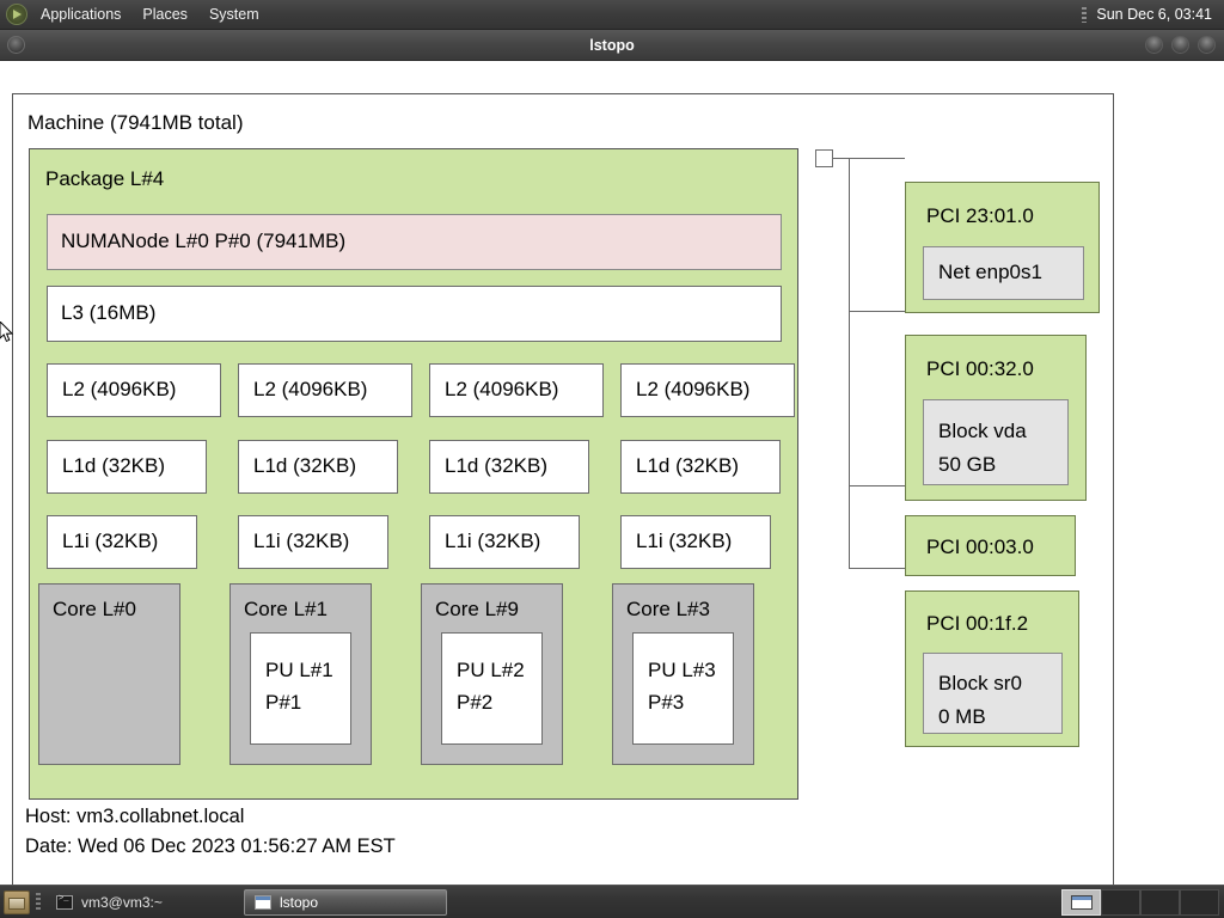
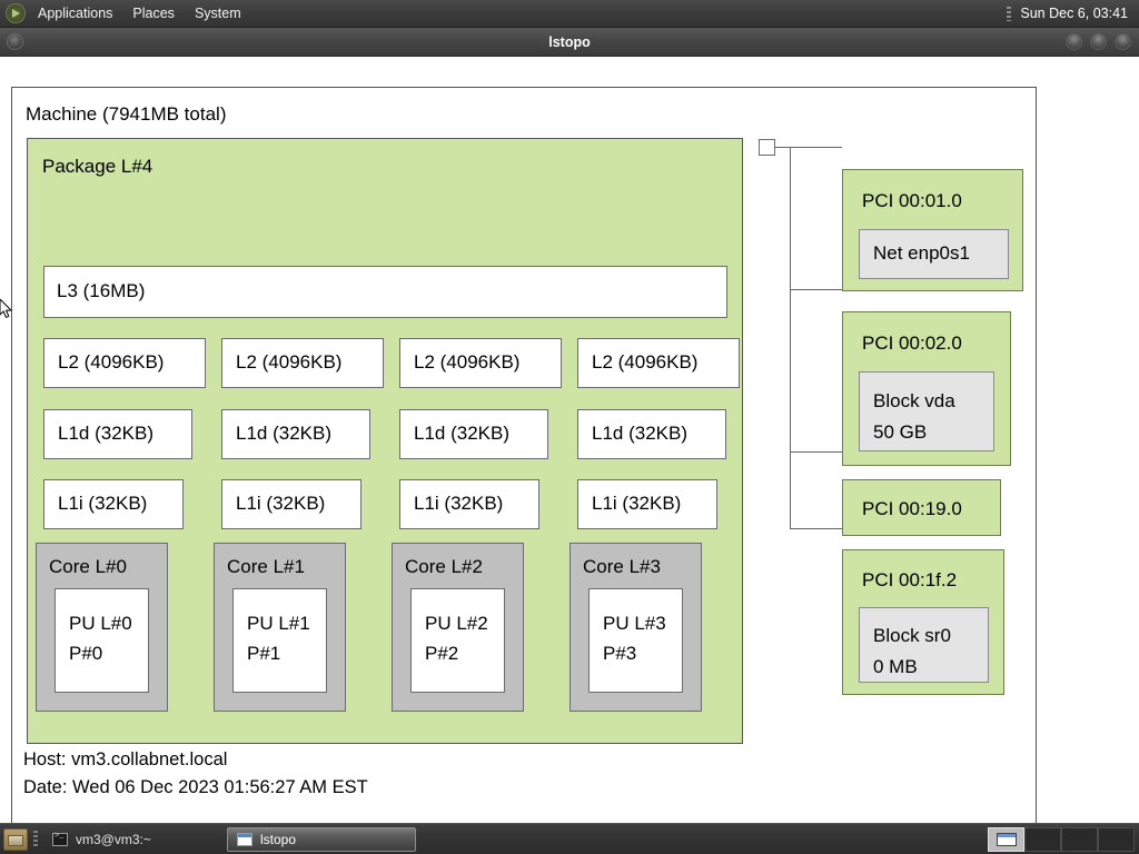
  Applications
  Places
  System
  Sun Dec 6, 03:41
  lstopo
  Machine (7941MB total)
  Package L#4
- NUMANode L#0 P#0 (7941MB)
  L3 (16MB)
  L2 (4096KB)
  L2 (4096KB)
  L2 (4096KB)
  L2 (4096KB)
  L1d (32KB)
  L1d (32KB)
  L1d (32KB)
  L1d (32KB)
  L1i (32KB)
  L1i (32KB)
  L1i (32KB)
  L1i (32KB)
  Core L#0
+ PU L#0
+ P#0
  Core L#1
  PU L#1
  P#1
- Core L#9
+ Core L#2
  PU L#2
  P#2
  Core L#3
  PU L#3
  P#3
- PCI 23:01.0
+ PCI 00:01.0
  Net enp0s1
- PCI 00:32.0
+ PCI 00:02.0
  Block vda
  50 GB
- PCI 00:03.0
+ PCI 00:19.0
  PCI 00:1f.2
  Block sr0
  0 MB
  Host: vm3.collabnet.local
  Date: Wed 06 Dec 2023 01:56:27 AM EST
  vm3@vm3:~
  lstopo
